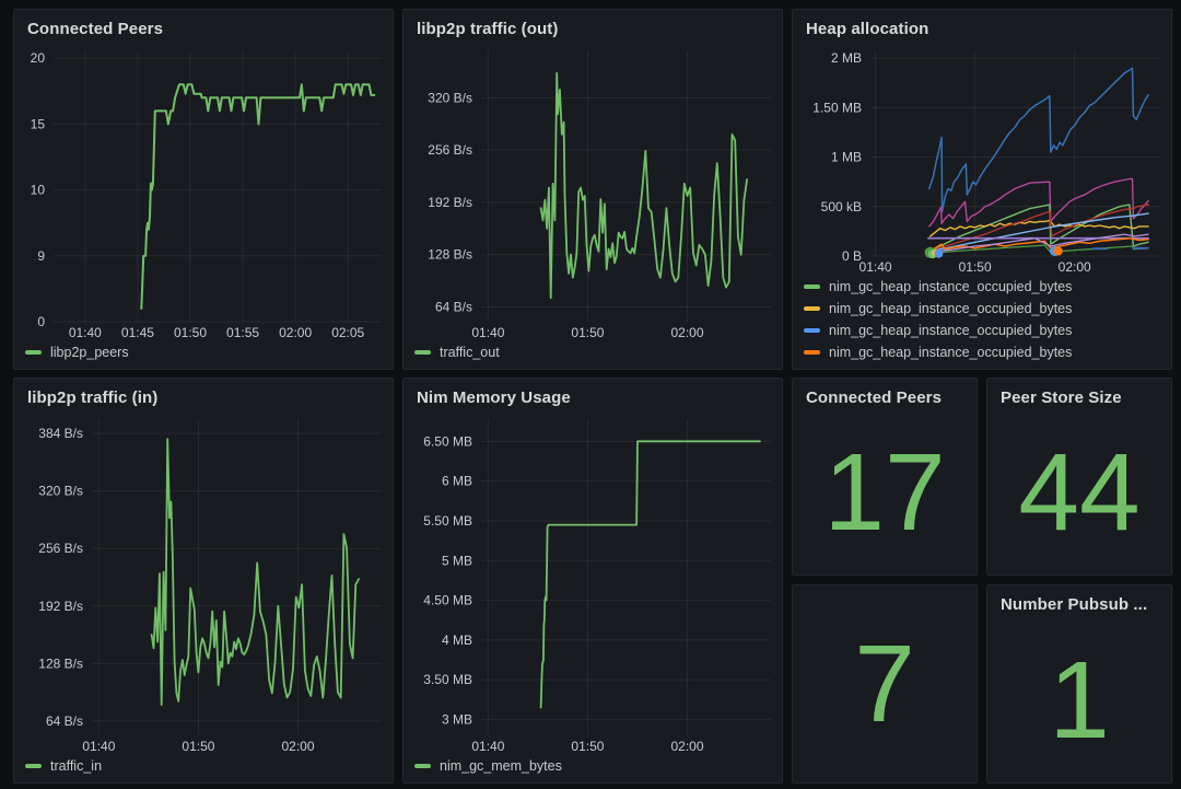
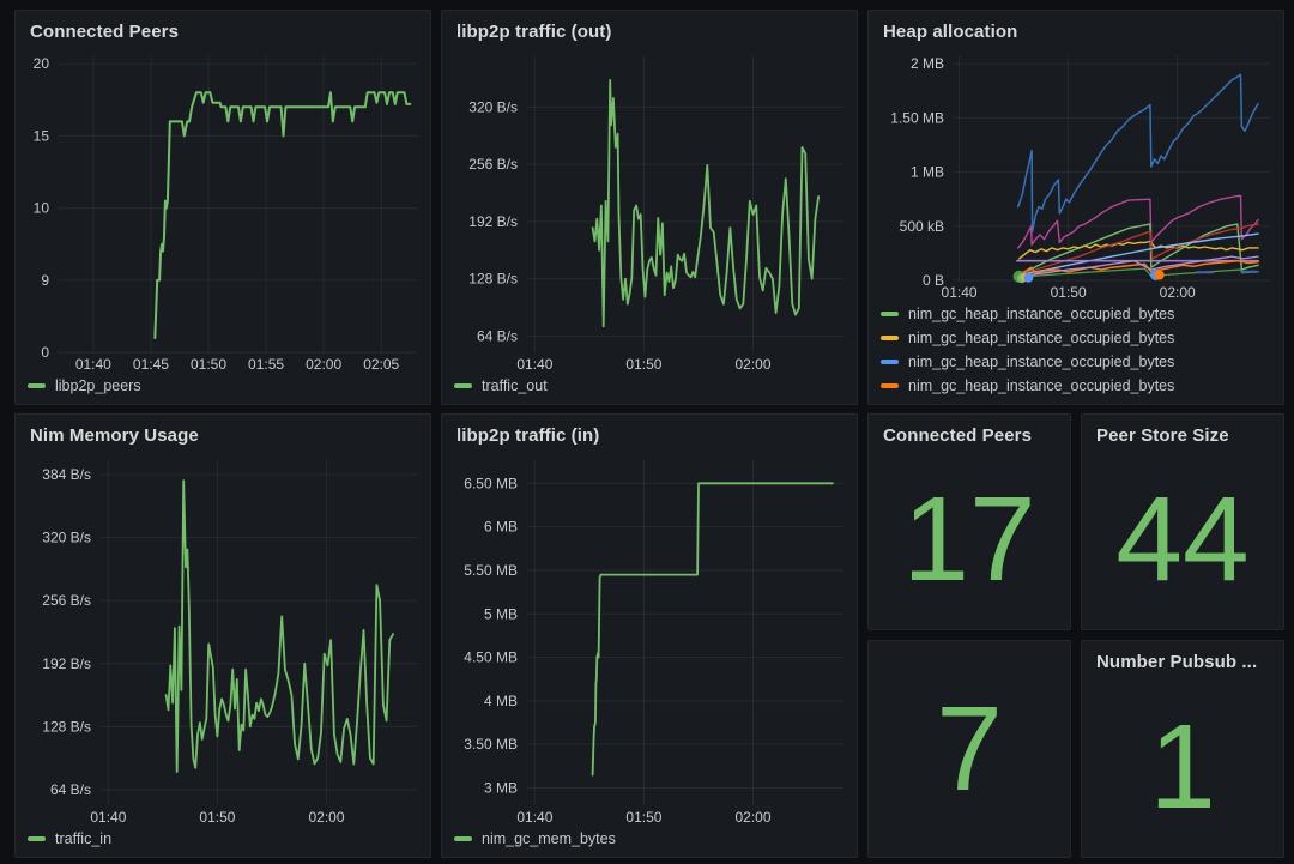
  Connected Peers
  0
  9
  10
  15
  20
  01:40
  01:45
  01:50
  01:55
  02:00
  02:05
  libp2p_peers
  libp2p traffic (out)
  64 B/s
  128 B/s
  192 B/s
  256 B/s
  320 B/s
  01:40
  01:50
  02:00
  traffic_out
  Heap allocation
  0 B
  500 kB
  1 MB
  1.50 MB
  2 MB
  01:40
  01:50
  02:00
  nim_gc_heap_instance_occupied_bytes
  nim_gc_heap_instance_occupied_bytes
  nim_gc_heap_instance_occupied_bytes
  nim_gc_heap_instance_occupied_bytes
- libp2p traffic (in)
+ Nim Memory Usage
  64 B/s
  128 B/s
  192 B/s
  256 B/s
  320 B/s
  384 B/s
  01:40
  01:50
  02:00
  traffic_in
- Nim Memory Usage
+ libp2p traffic (in)
  3 MB
  3.50 MB
  4 MB
  4.50 MB
  5 MB
  5.50 MB
  6 MB
  6.50 MB
  01:40
  01:50
  02:00
  nim_gc_mem_bytes
  Connected Peers
  17
  Peer Store Size
  44
  7
  Number Pubsub ...
  1
